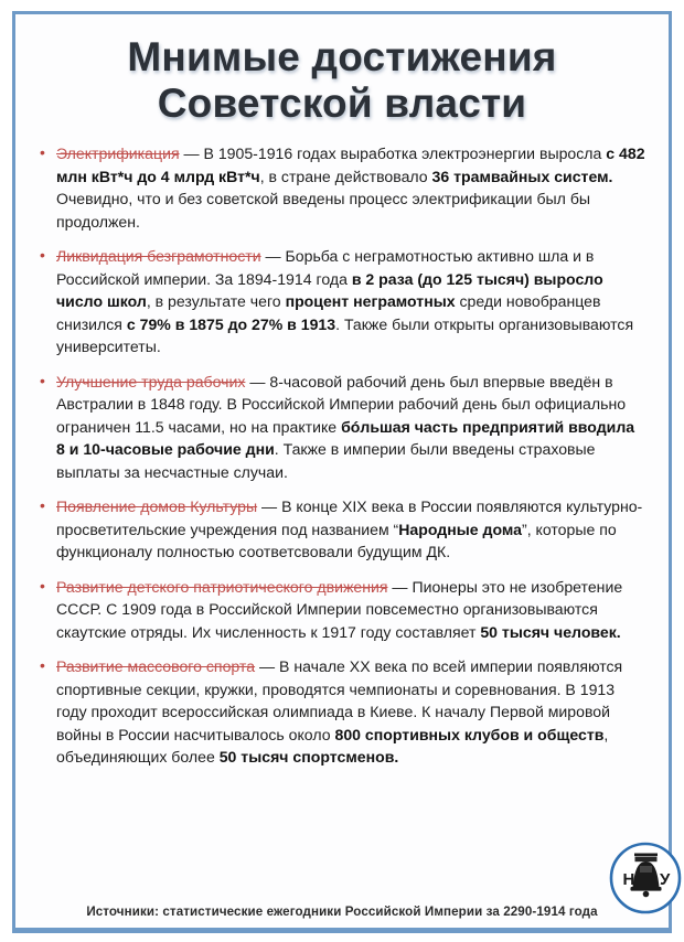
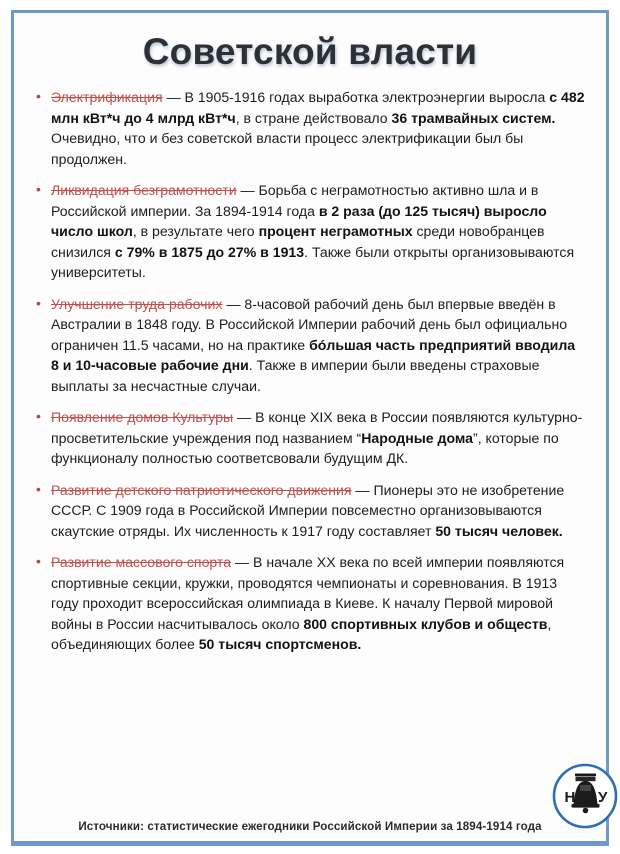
- Мнимые достижения
  Советской власти
- Электрификация — В 1905-1916 годах выработка электроэнергии выросла с 482 млн кВт*ч до 4 млрд кВт*ч, в стране действовало 36 трамвайных систем. Очевидно, что и без советской введены процесс электрификации был бы продолжен.
+ Электрификация — В 1905-1916 годах выработка электроэнергии выросла с 482 млн кВт*ч до 4 млрд кВт*ч, в стране действовало 36 трамвайных систем. Очевидно, что и без советской власти процесс электрификации был бы продолжен.
  Ликвидация безграмотности — Борьба с неграмотностью активно шла и в Российской империи. За 1894-1914 года в 2 раза (до 125 тысяч) выросло число школ, в результате чего процент неграмотных среди новобранцев снизился с 79% в 1875 до 27% в 1913. Также были открыты организовываются университеты.
  Улучшение труда рабочих — 8-часовой рабочий день был впервые введён в Австралии в 1848 году. В Российской Империи рабочий день был официально ограничен 11.5 часами, но на практике бóльшая часть предприятий вводила 8 и 10-часовые рабочие дни. Также в империи были введены страховые выплаты за несчастные случаи.
  Появление домов Культуры — В конце XIX века в России появляются культурно-просветительские учреждения под названием “Народные дома”, которые по функционалу полностью соответсвовали будущим ДК.
  Развитие детского патриотического движения — Пионеры это не изобретение СССР. С 1909 года в Российской Империи повсеместно организовываются скаутские отряды. Их численность к 1917 году составляет 50 тысяч человек.
  Развитие массового спорта — В начале XX века по всей империи появляются спортивные секции, кружки, проводятся чемпионаты и соревнования. В 1913 году проходит всероссийская олимпиада в Киеве. К началу Первой мировой войны в России насчитывалось около 800 спортивных клубов и обществ, объединяющих более 50 тысяч спортсменов.
- Источники: статистические ежегодники Российской Империи за 2290-1914 года
+ Источники: статистические ежегодники Российской Империи за 1894-1914 года
  Н
  У
